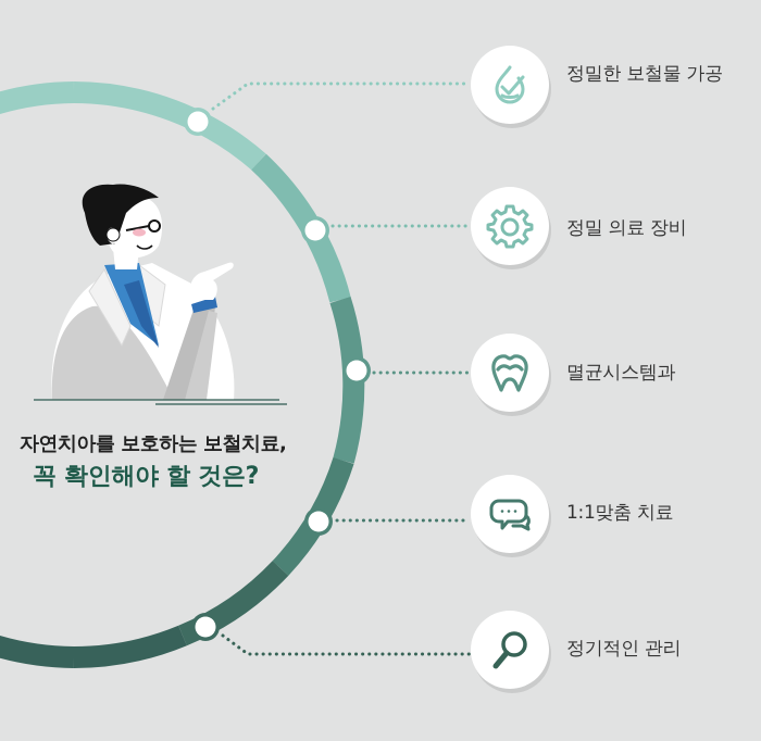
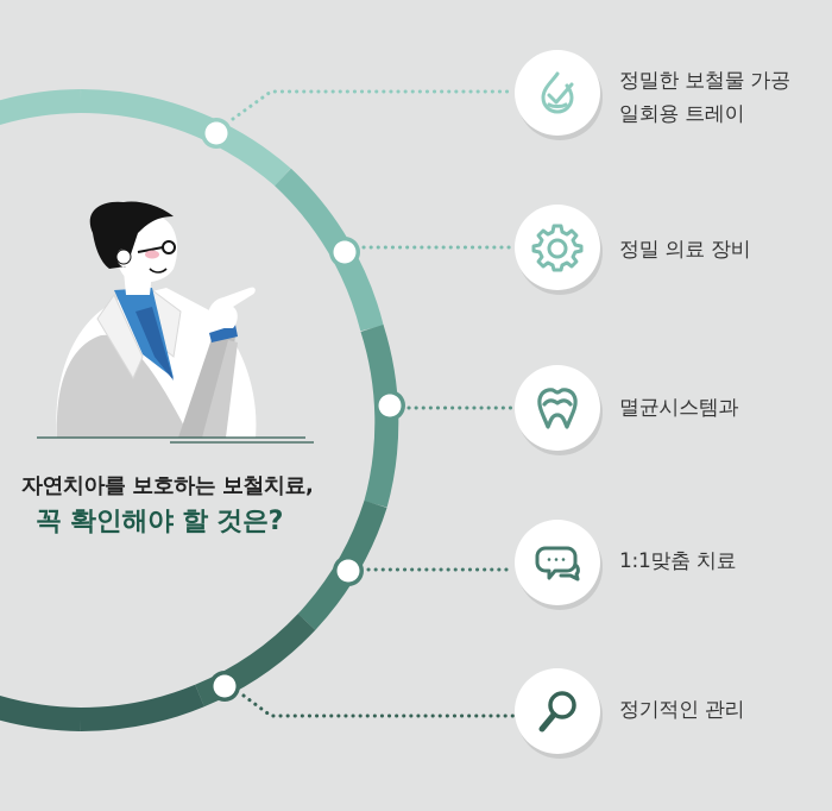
  자연치아를 보호하는 보철치료,
  꼭 확인해야 할 것은?
  정밀한 보철물 가공
+ 일회용 트레이
  정밀 의료 장비
  멸균시스템과
  1:1맞춤 치료
  정기적인 관리
